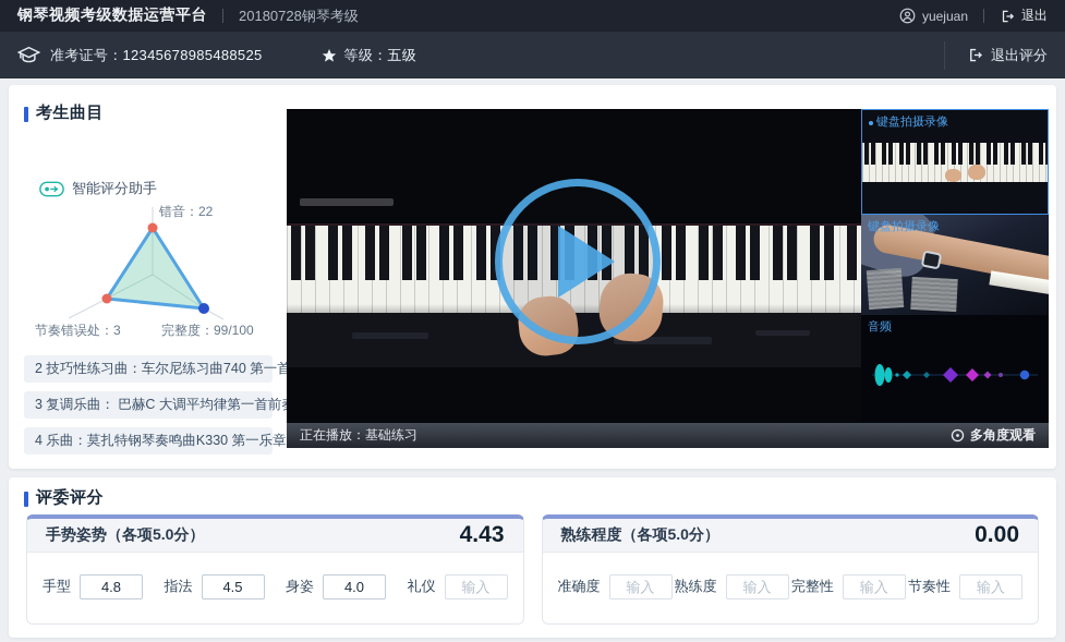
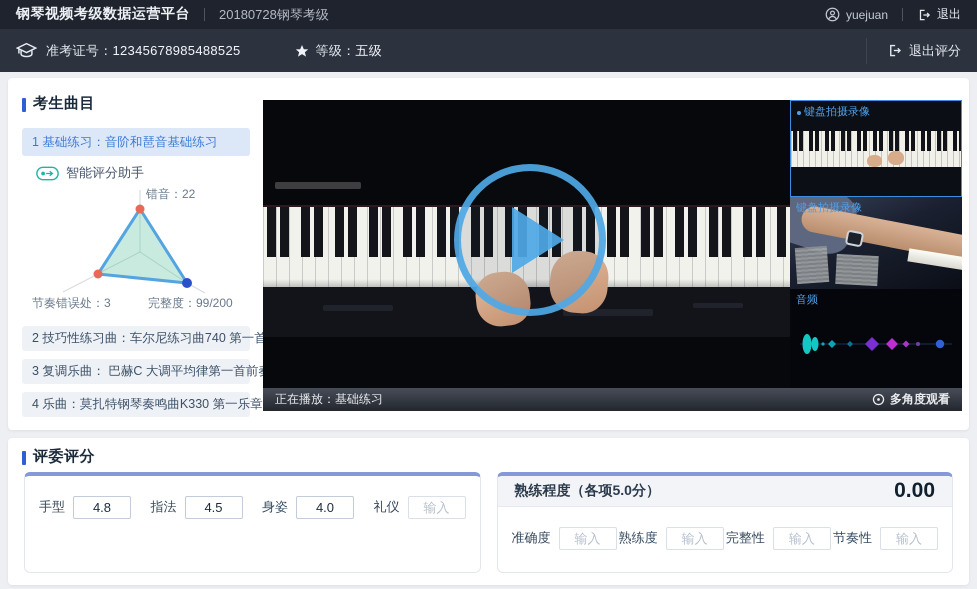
  钢琴视频考级数据运营平台
  20180728钢琴考级
  yuejuan
  退出
  准考证号：12345678985488525
  等级：五级
  退出评分
  考生曲目
+ 1 基础练习：音阶和琶音基础练习
  智能评分助手
  错音：22
  节奏错误处：3
- 完整度：99/100
+ 完整度：99/200
  2 技巧性练习曲：车尔尼练习曲740 第一首
  3 复调乐曲： 巴赫C 大调平均律第一首前
  4 乐曲：莫扎特钢琴奏鸣曲K330 第一乐章
  键盘拍摄录像
  键盘拍摄录像
  音频
  正在播放：基础练习
  多角度观看
  评委评分
- 手势姿势（各项5.0分）
- 4.43
  手型
  4.8
  指法
  4.5
  身姿
  4.0
  礼仪
  输入
  熟练程度（各项5.0分）
  0.00
  准确度
  输入
  熟练度
  输入
  完整性
  输入
  节奏性
  输入
